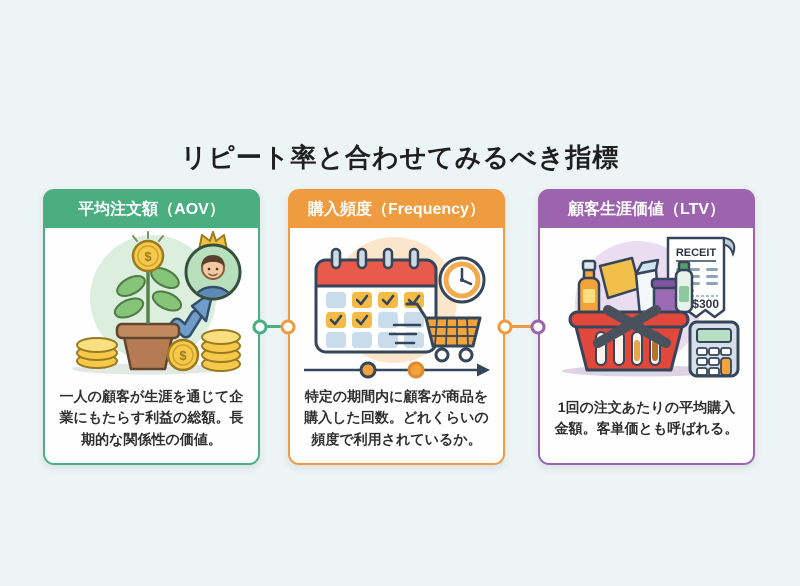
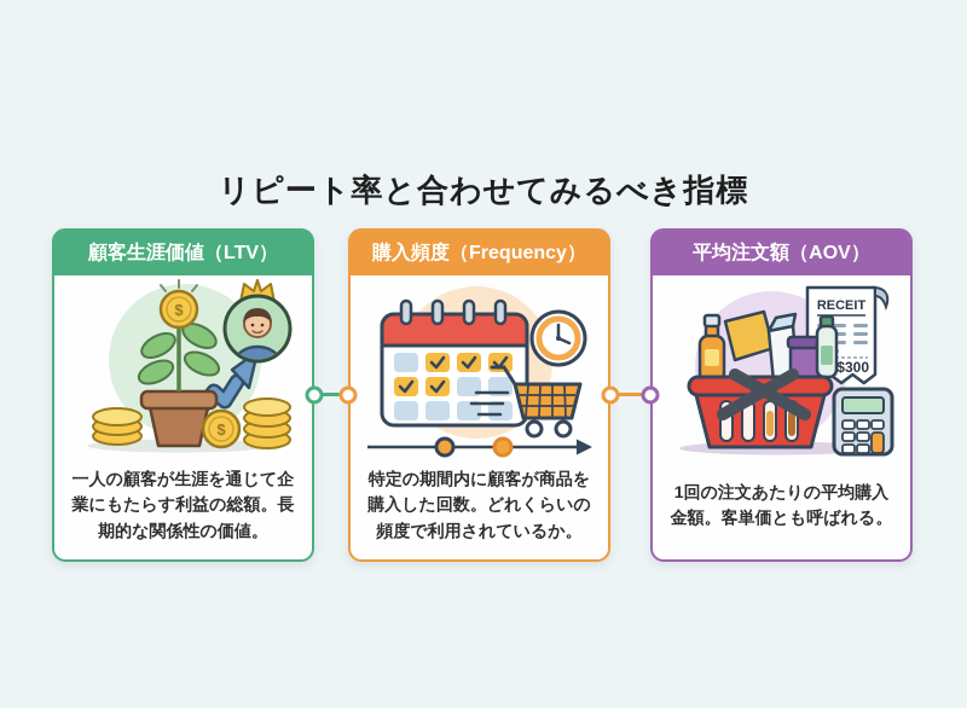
  リピート率と合わせてみるべき指標
- 平均注文額（AOV）
+ 顧客生涯価値（LTV）
  $
  $
  一人の顧客が生涯を通じて企業にもたらす利益の総額。長期的な関係性の価値。
  購入頻度（Frequency）
  特定の期間内に顧客が商品を購入した回数。どれくらいの頻度で利用されているか。
- 顧客生涯価値（LTV）
+ 平均注文額（AOV）
  RECEIT
  $300
  1回の注文あたりの平均購入金額。客単価とも呼ばれる。
